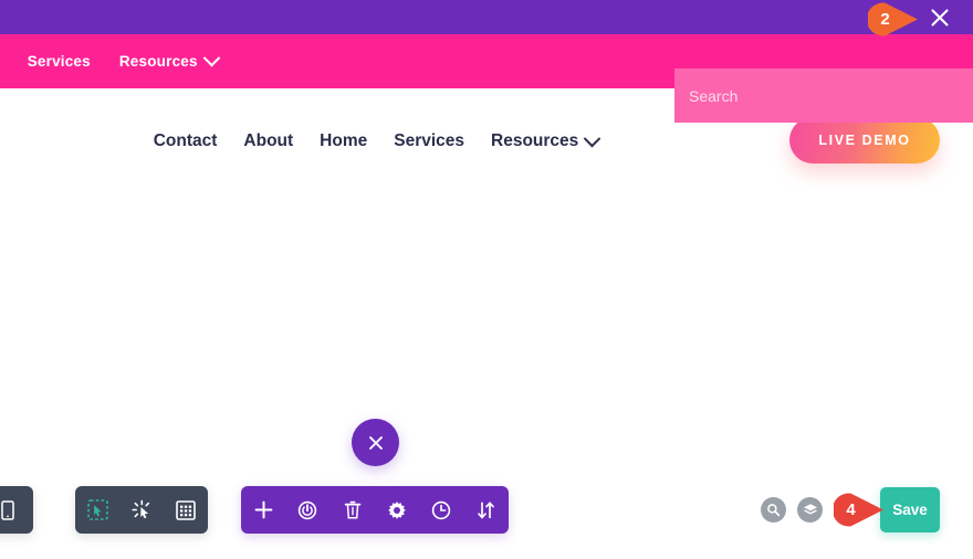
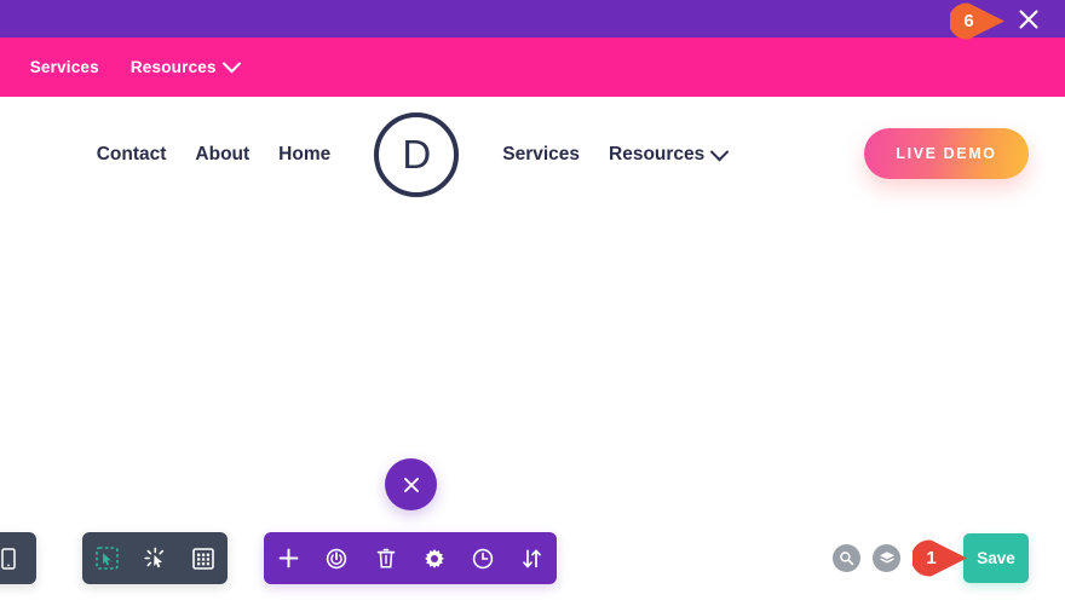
  Services
  Resources
- Search
  Contact
  About
  Home
+ D
  Services
  Resources
  LIVE DEMO
  Save
- 4
+ 1
- 2
+ 6
